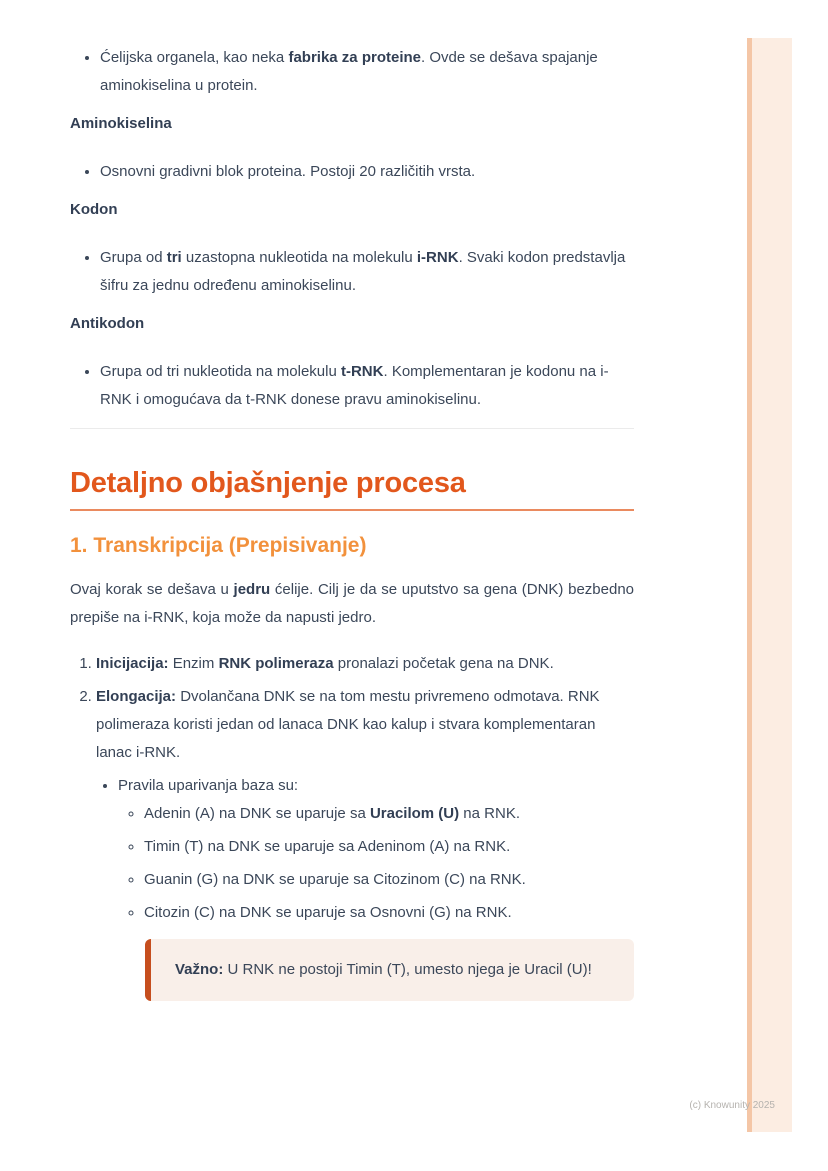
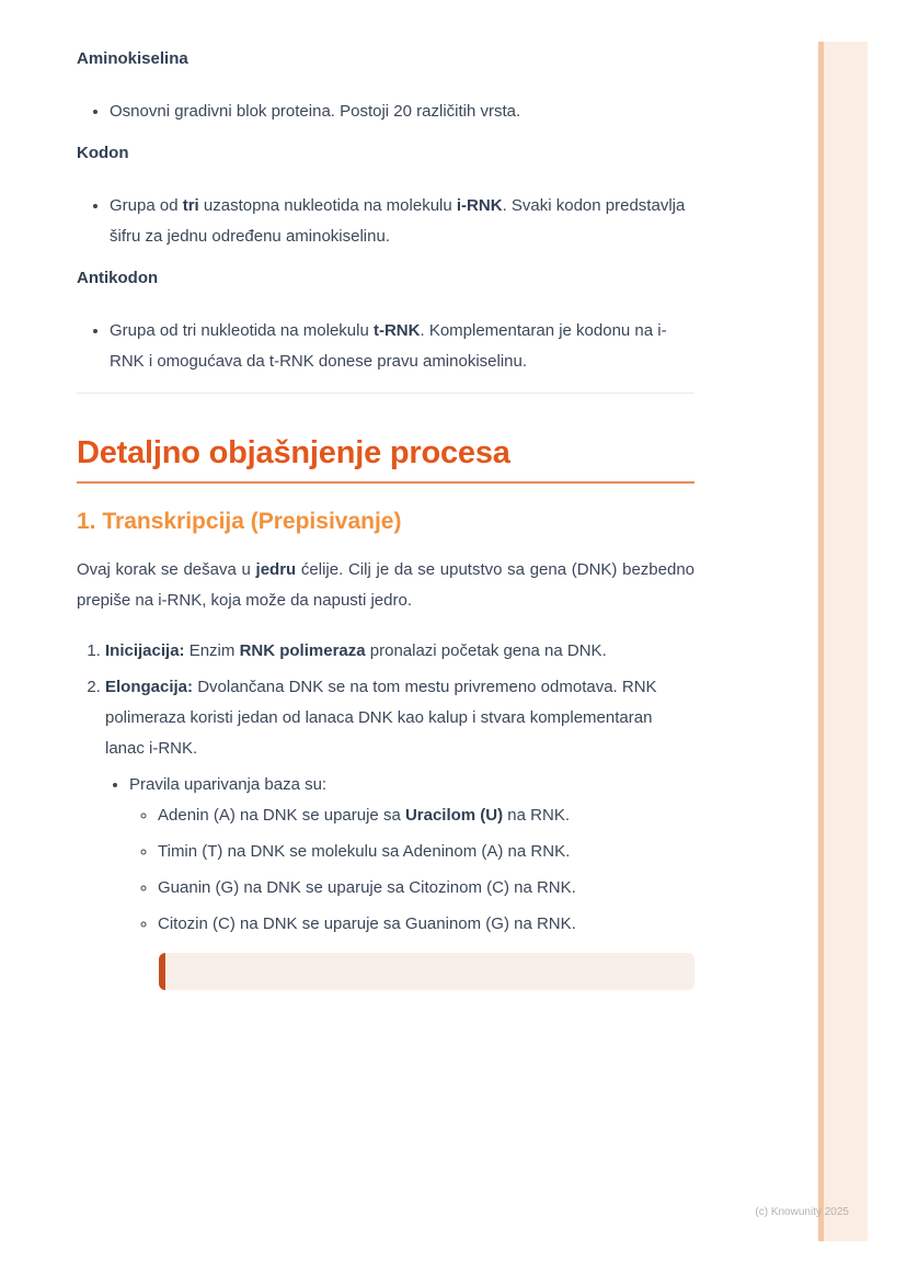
- Ćelijska organela, kao neka fabrika za proteine. Ovde se dešava spajanje aminokiselina u protein.
  Aminokiselina
  Osnovni gradivni blok proteina. Postoji 20 različitih vrsta.
  Kodon
  Grupa od tri uzastopna nukleotida na molekulu i-RNK. Svaki kodon predstavlja šifru za jednu određenu aminokiselinu.
  Antikodon
  Grupa od tri nukleotida na molekulu t-RNK. Komplementaran je kodonu na i-RNK i omogućava da t-RNK donese pravu aminokiselinu.
  Detaljno objašnjenje procesa
  1. Transkripcija (Prepisivanje)
  Ovaj korak se dešava u jedru ćelije. Cilj je da se uputstvo sa gena (DNK) bezbedno prepiše na i-RNK, koja može da napusti jedro.
  Inicijacija: Enzim RNK polimeraza pronalazi početak gena na DNK.
  Elongacija: Dvolančana DNK se na tom mestu privremeno odmotava. RNK polimeraza koristi jedan od lanaca DNK kao kalup i stvara komplementaran lanac i-RNK.
  Pravila uparivanja baza su:
  Adenin (A) na DNK se uparuje sa Uracilom (U) na RNK.
- Timin (T) na DNK se uparuje sa Adeninom (A) na RNK.
+ Timin (T) na DNK se molekulu sa Adeninom (A) na RNK.
  Guanin (G) na DNK se uparuje sa Citozinom (C) na RNK.
- Citozin (C) na DNK se uparuje sa Osnovni (G) na RNK.
+ Citozin (C) na DNK se uparuje sa Guaninom (G) na RNK.
- Važno: U RNK ne postoji Timin (T), umesto njega je Uracil (U)!
  (c) Knowunity 2025
